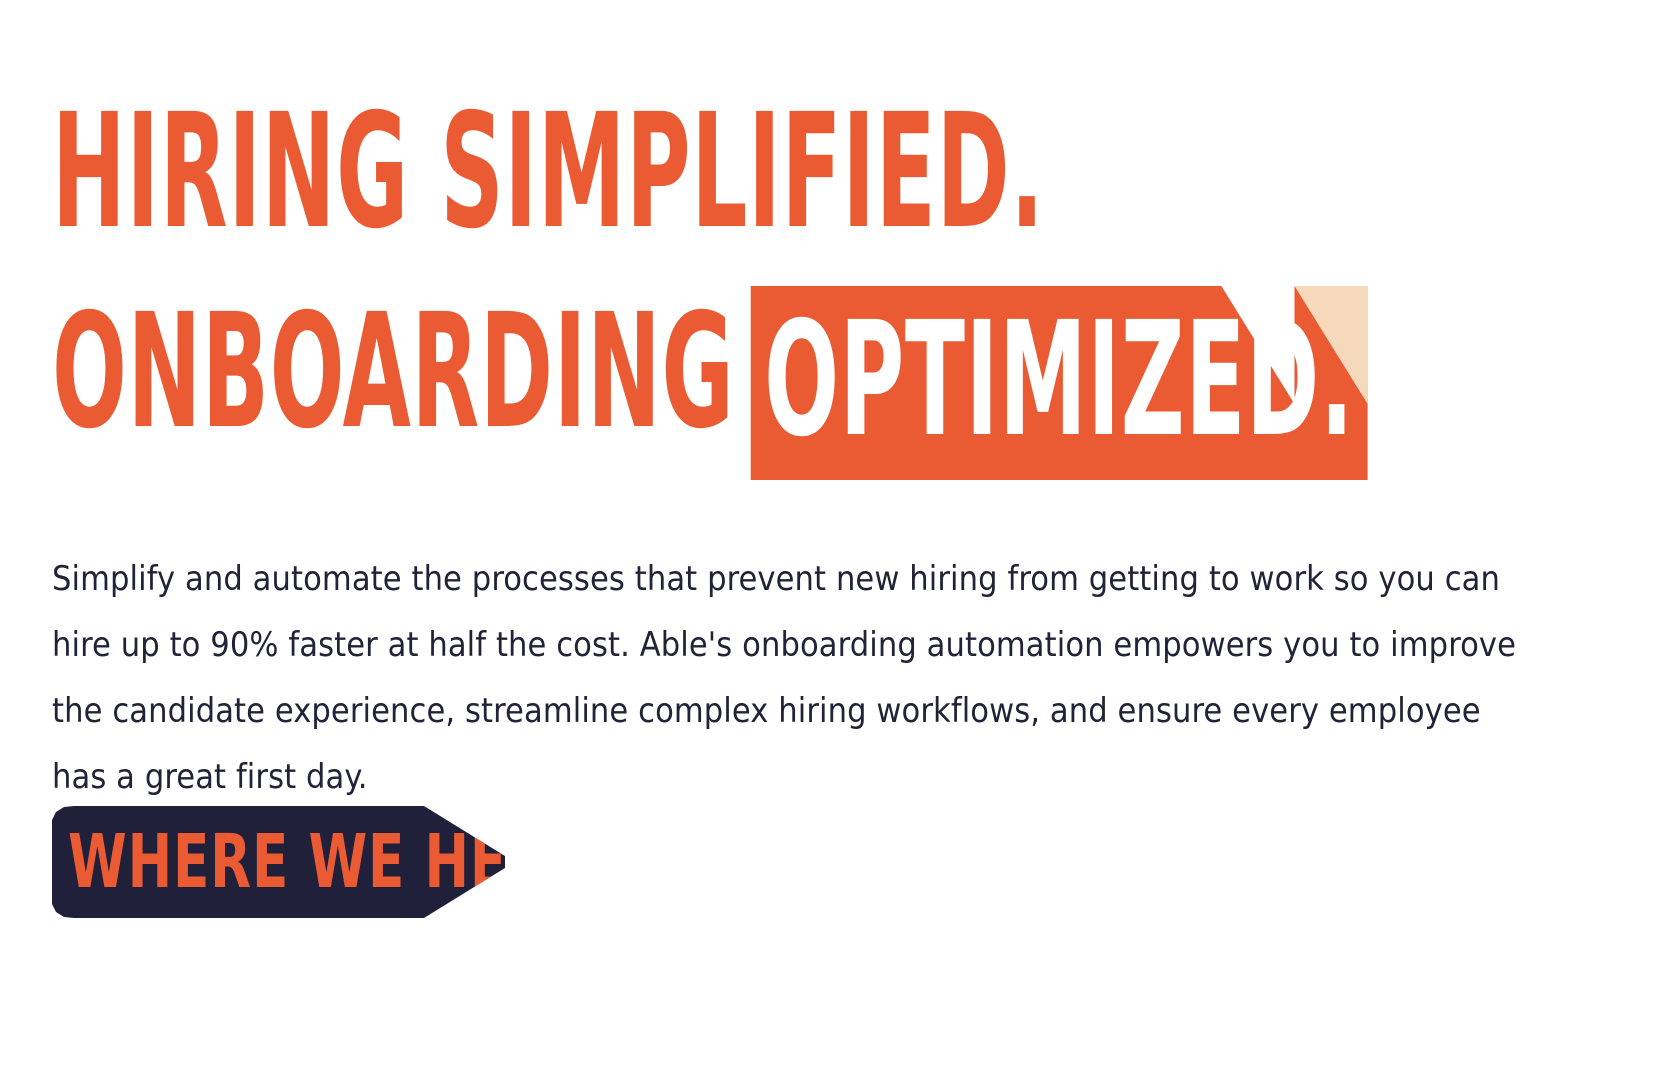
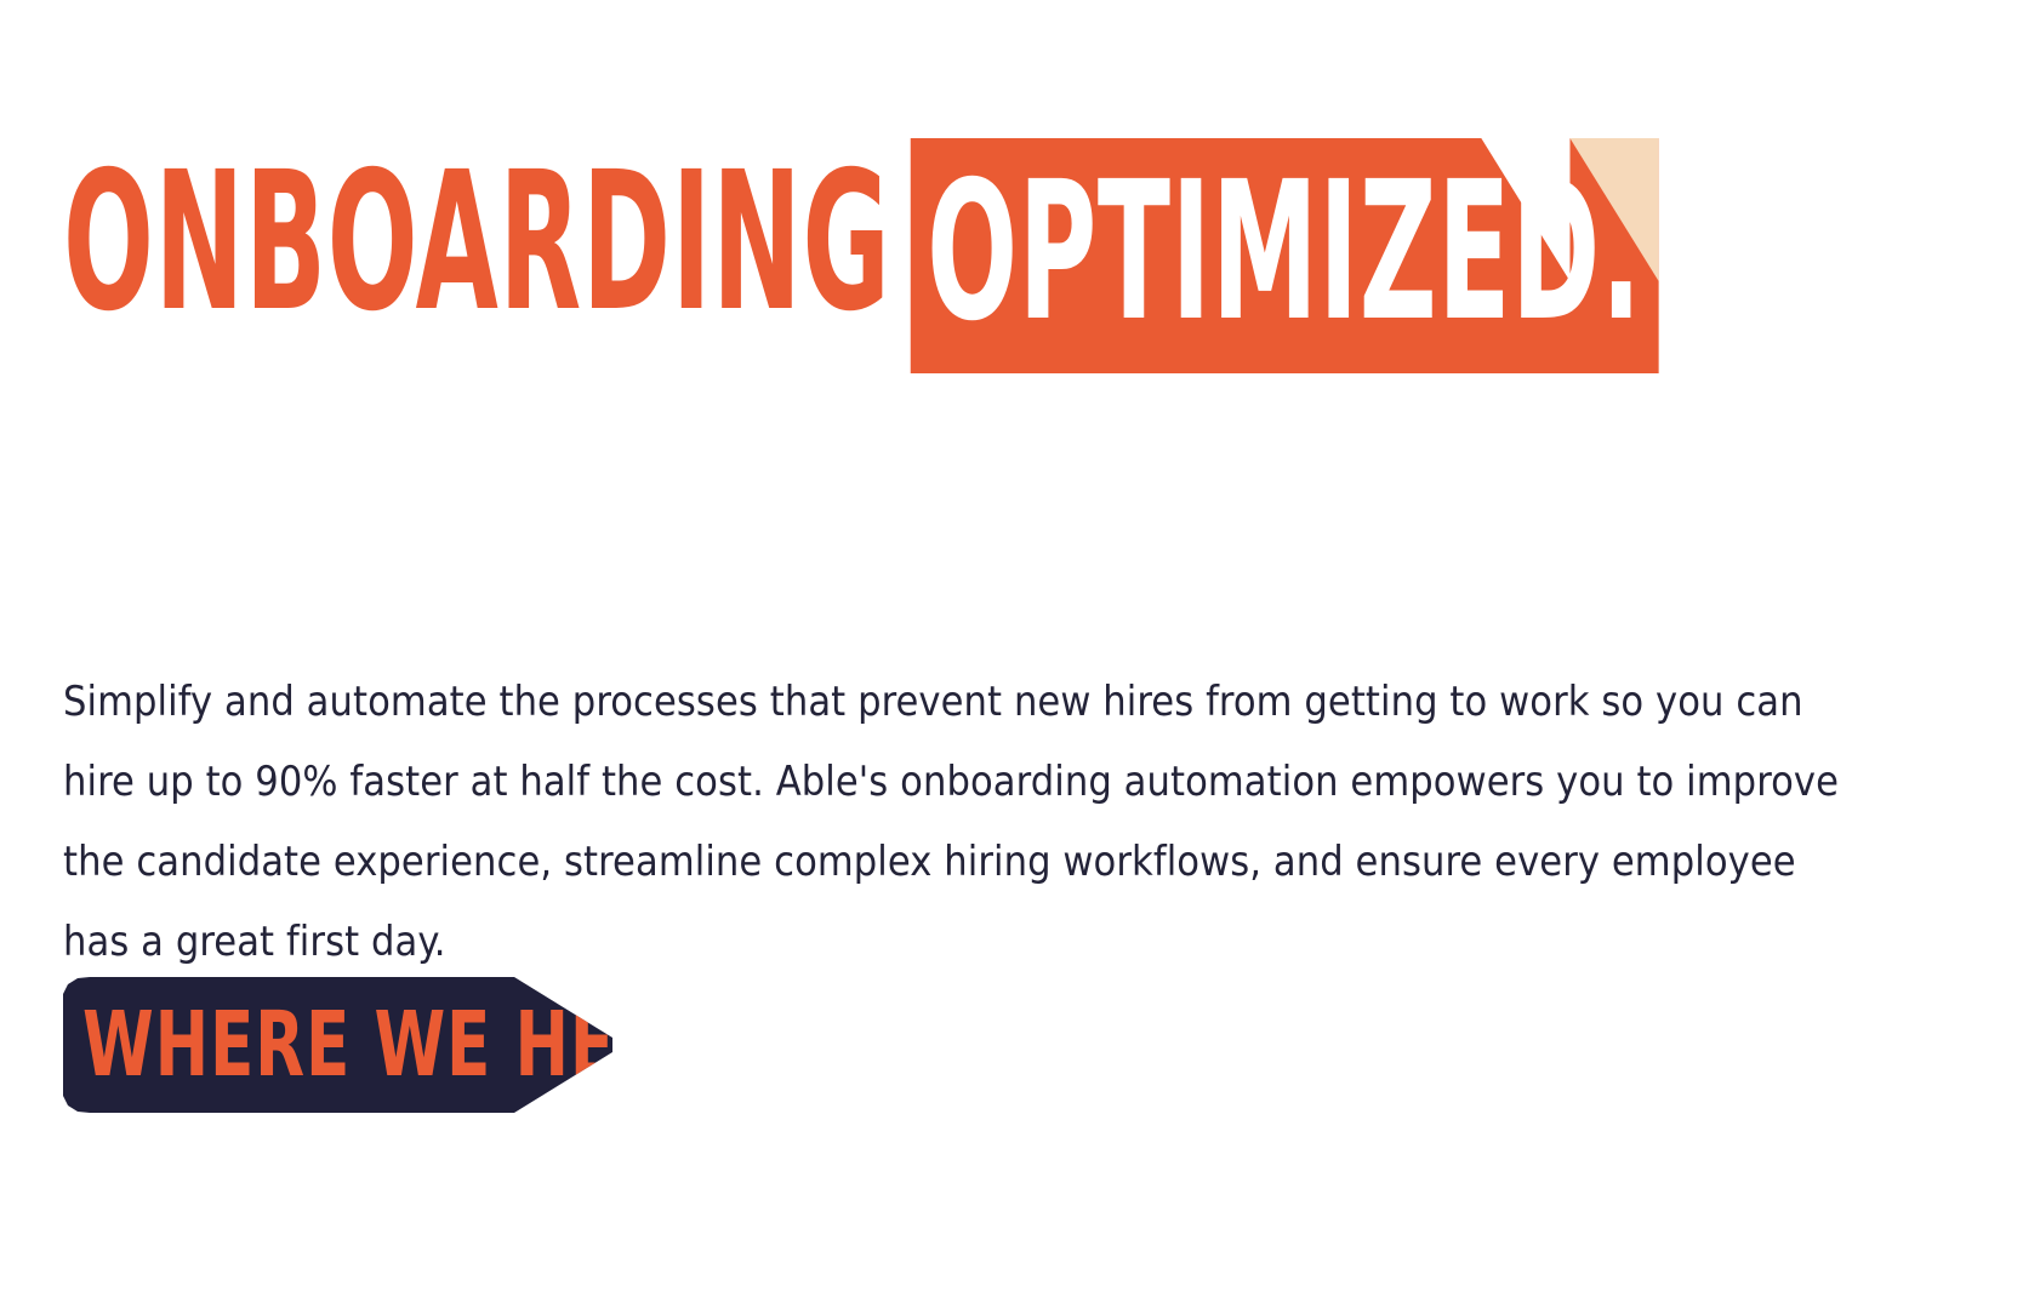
- HIRING SIMPLIFIED.
  ONBOARDING OPTIMIZED.
- Simplify and automate the processes that prevent new hiring from getting to work so you can hire up to 90% faster at half the cost. Able's onboarding automation empowers you to improve the candidate experience, streamline complex hiring workflows, and ensure every employee has a great first day.
+ Simplify and automate the processes that prevent new hires from getting to work so you can hire up to 90% faster at half the cost. Able's onboarding automation empowers you to improve the candidate experience, streamline complex hiring workflows, and ensure every employee has a great first day.
  WHERE WE HE
